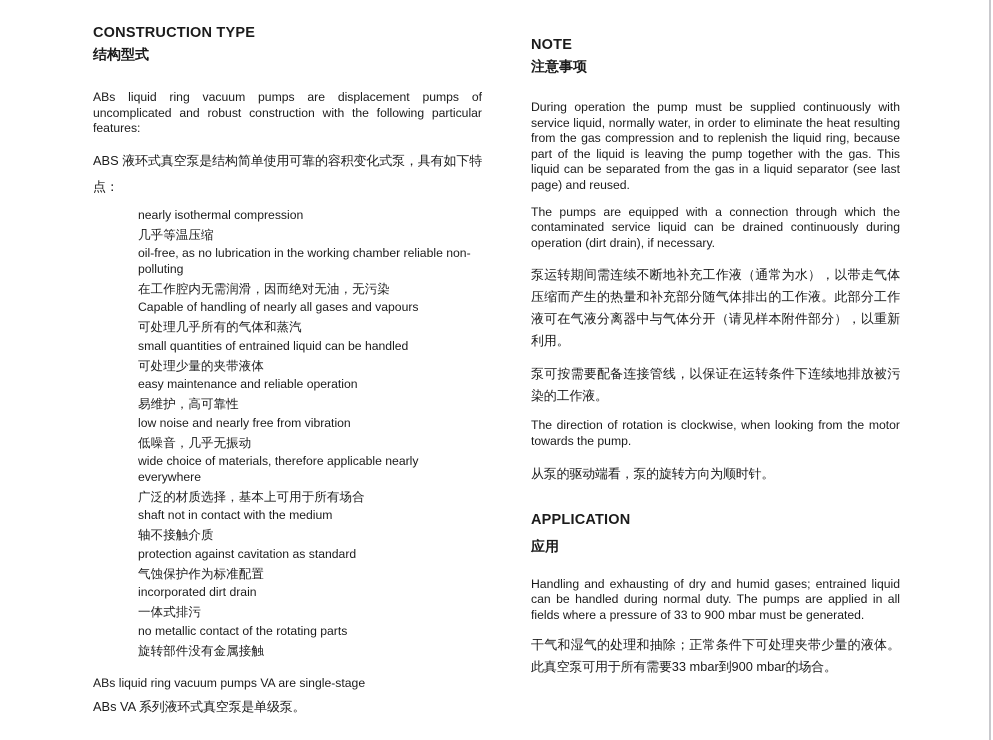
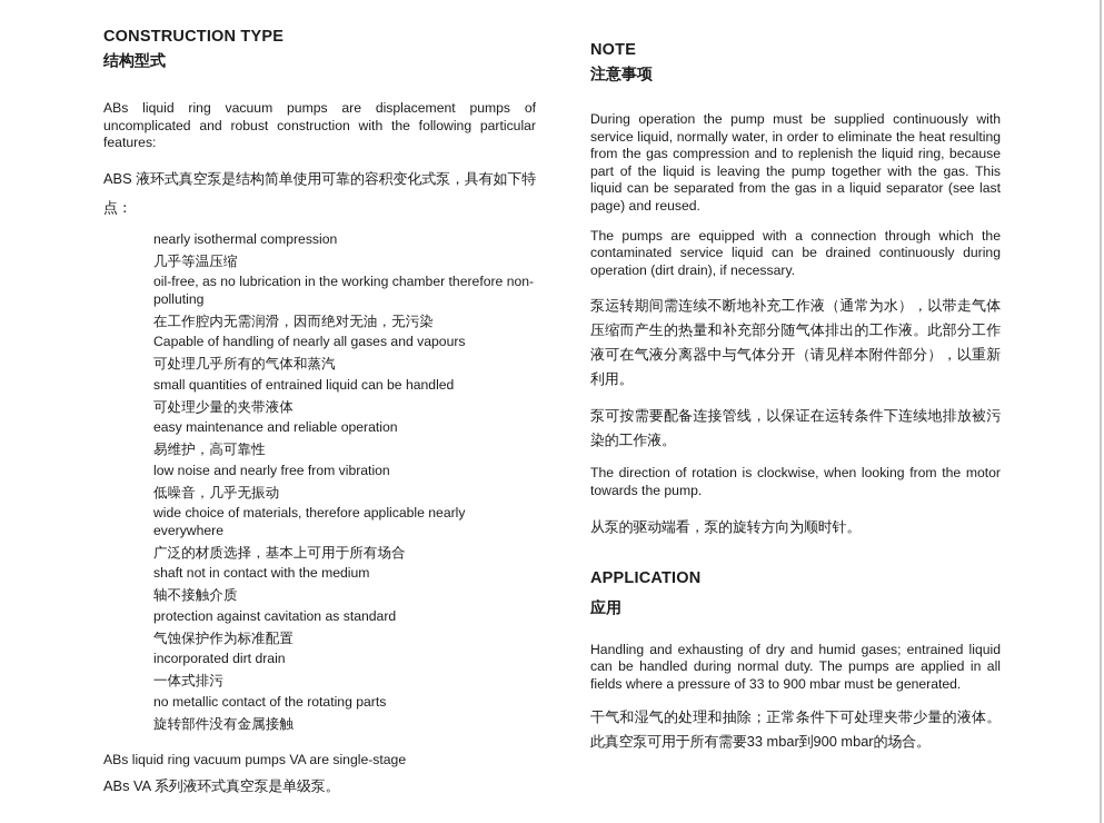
  CONSTRUCTION TYPE
  结构型式
  ABs liquid ring vacuum pumps are displacement pumps of uncomplicated and robust construction with the following particular features:
  ABS 液环式真空泵是结构简单使用可靠的容积变化式泵，具有如下特点：
  nearly isothermal compression
  几乎等温压缩
- oil-free, as no lubrication in the working chamber reliable non-polluting
+ oil-free, as no lubrication in the working chamber therefore non-polluting
  在工作腔内无需润滑，因而绝对无油，无污染
  Capable of handling of nearly all gases and vapours
  可处理几乎所有的气体和蒸汽
  small quantities of entrained liquid can be handled
  可处理少量的夹带液体
  easy maintenance and reliable operation
  易维护，高可靠性
  low noise and nearly free from vibration
  低噪音，几乎无振动
  wide choice of materials, therefore applicable nearly everywhere
  广泛的材质选择，基本上可用于所有场合
  shaft not in contact with the medium
  轴不接触介质
  protection against cavitation as standard
  气蚀保护作为标准配置
  incorporated dirt drain
  一体式排污
  no metallic contact of the rotating parts
  旋转部件没有金属接触
  ABs liquid ring vacuum pumps VA are single-stage
  ABs VA 系列液环式真空泵是单级泵。
  NOTE
  注意事项
  During operation the pump must be supplied continuously with service liquid, normally water, in order to eliminate the heat resulting from the gas compression and to replenish the liquid ring, because part of the liquid is leaving the pump together with the gas. This liquid can be separated from the gas in a liquid separator (see last page) and reused.
  The pumps are equipped with a connection through which the contaminated service liquid can be drained continuously during operation (dirt drain), if necessary.
  泵运转期间需连续不断地补充工作液（通常为水），以带走气体压缩而产生的热量和补充部分随气体排出的工作液。此部分工作液可在气液分离器中与气体分开（请见样本附件部分），以重新利用。
  泵可按需要配备连接管线，以保证在运转条件下连续地排放被污染的工作液。
  The direction of rotation is clockwise, when looking from the motor towards the pump.
  从泵的驱动端看，泵的旋转方向为顺时针。
  APPLICATION
  应用
  Handling and exhausting of dry and humid gases; entrained liquid can be handled during normal duty. The pumps are applied in all fields where a pressure of 33 to 900 mbar must be generated.
  干气和湿气的处理和抽除；正常条件下可处理夹带少量的液体。此真空泵可用于所有需要33 mbar到900 mbar的场合。
